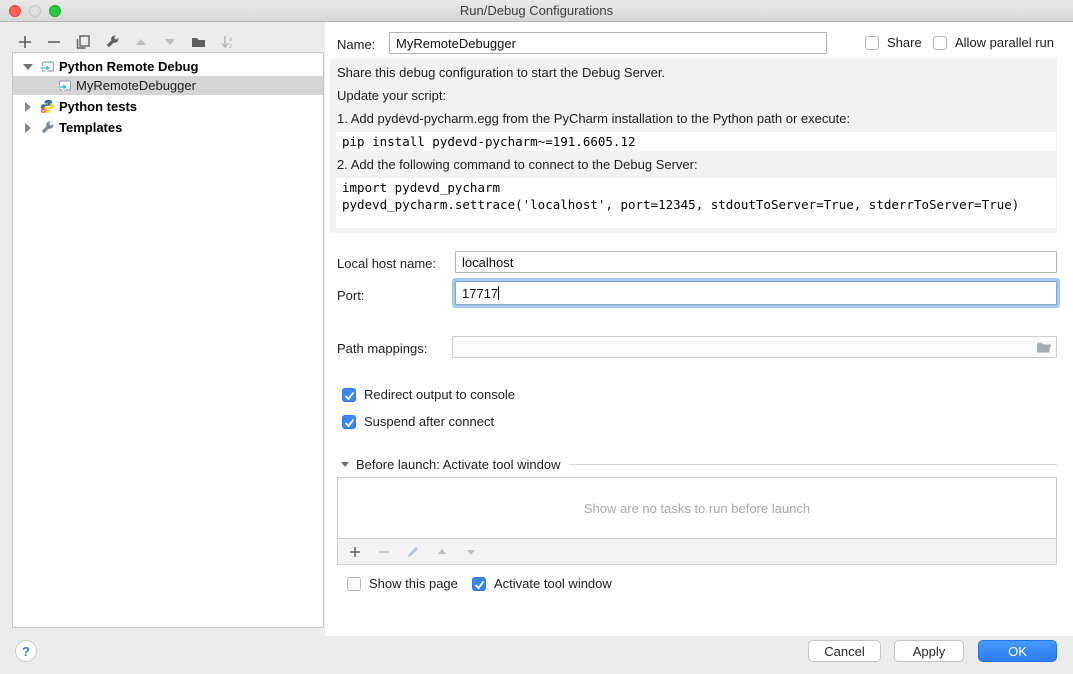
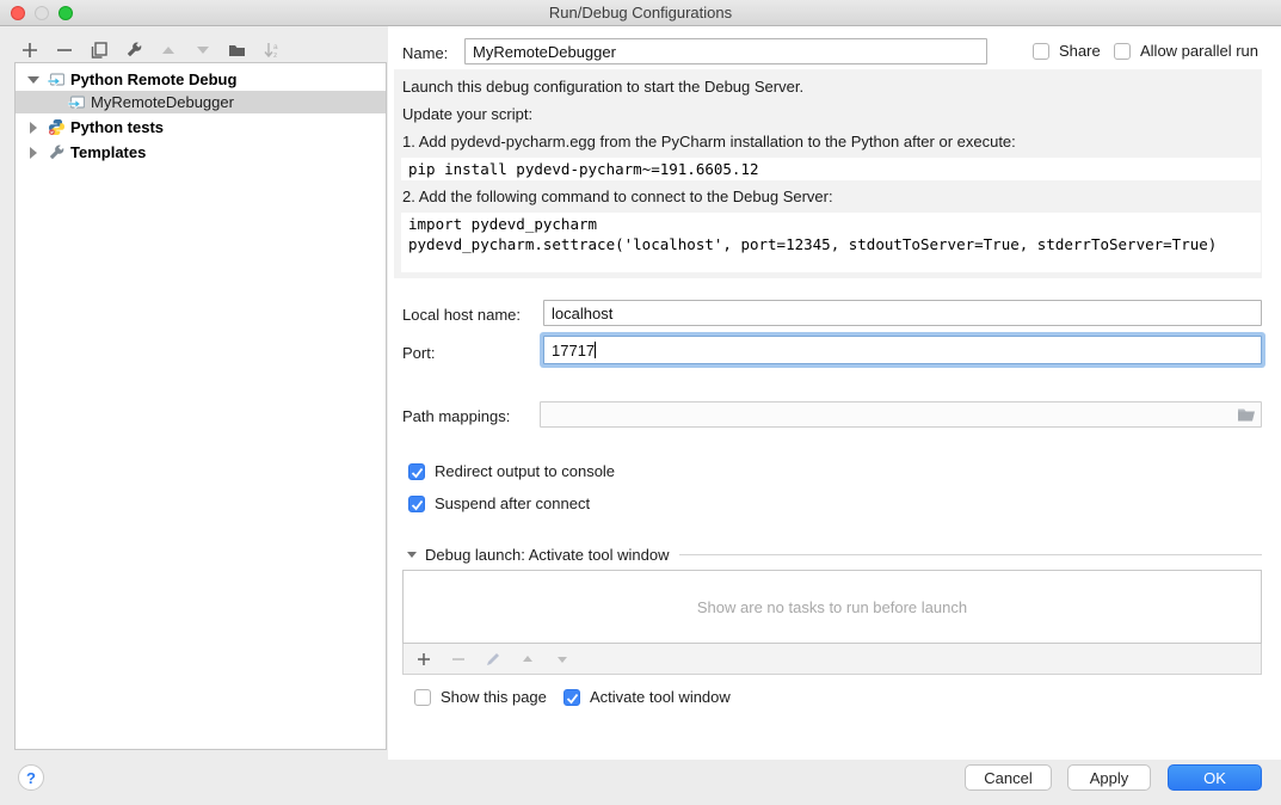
  Run/Debug Configurations
  Python Remote Debug
  MyRemoteDebugger
  Python tests
  Templates
  Name:
  MyRemoteDebugger
  Share
  Allow parallel run
- Share this debug configuration to start the Debug Server.
+ Launch this debug configuration to start the Debug Server.
  Update your script:
- 1. Add pydevd-pycharm.egg from the PyCharm installation to the Python path or execute:
+ 1. Add pydevd-pycharm.egg from the PyCharm installation to the Python after or execute:
  pip install pydevd-pycharm~=191.6605.12
  2. Add the following command to connect to the Debug Server:
  import pydevd_pycharm
  pydevd_pycharm.settrace('localhost', port=12345, stdoutToServer=True, stderrToServer=True)
  Local host name:
  localhost
  Port:
  17717
  Path mappings:
  Redirect output to console
  Suspend after connect
- Before launch: Activate tool window
+ Debug launch: Activate tool window
  Show are no tasks to run before launch
  Show this page
  Activate tool window
  ?
  Cancel
  Apply
  OK
